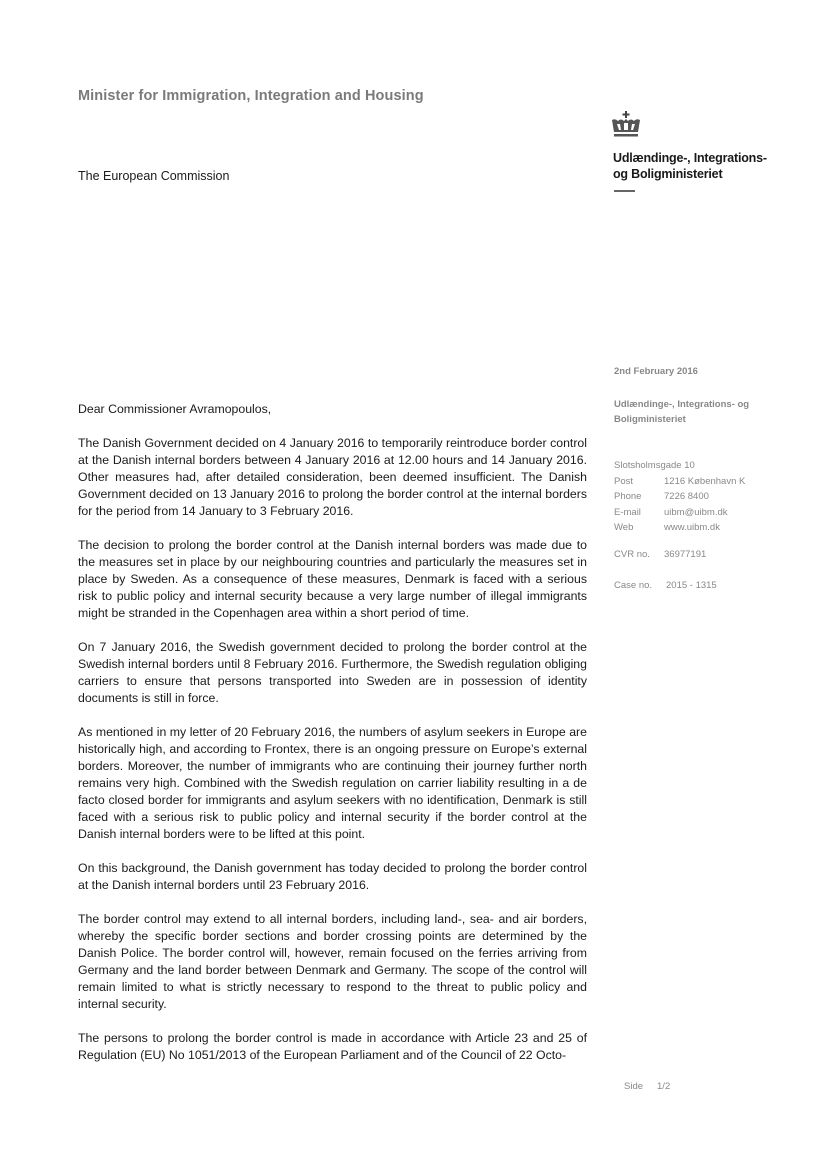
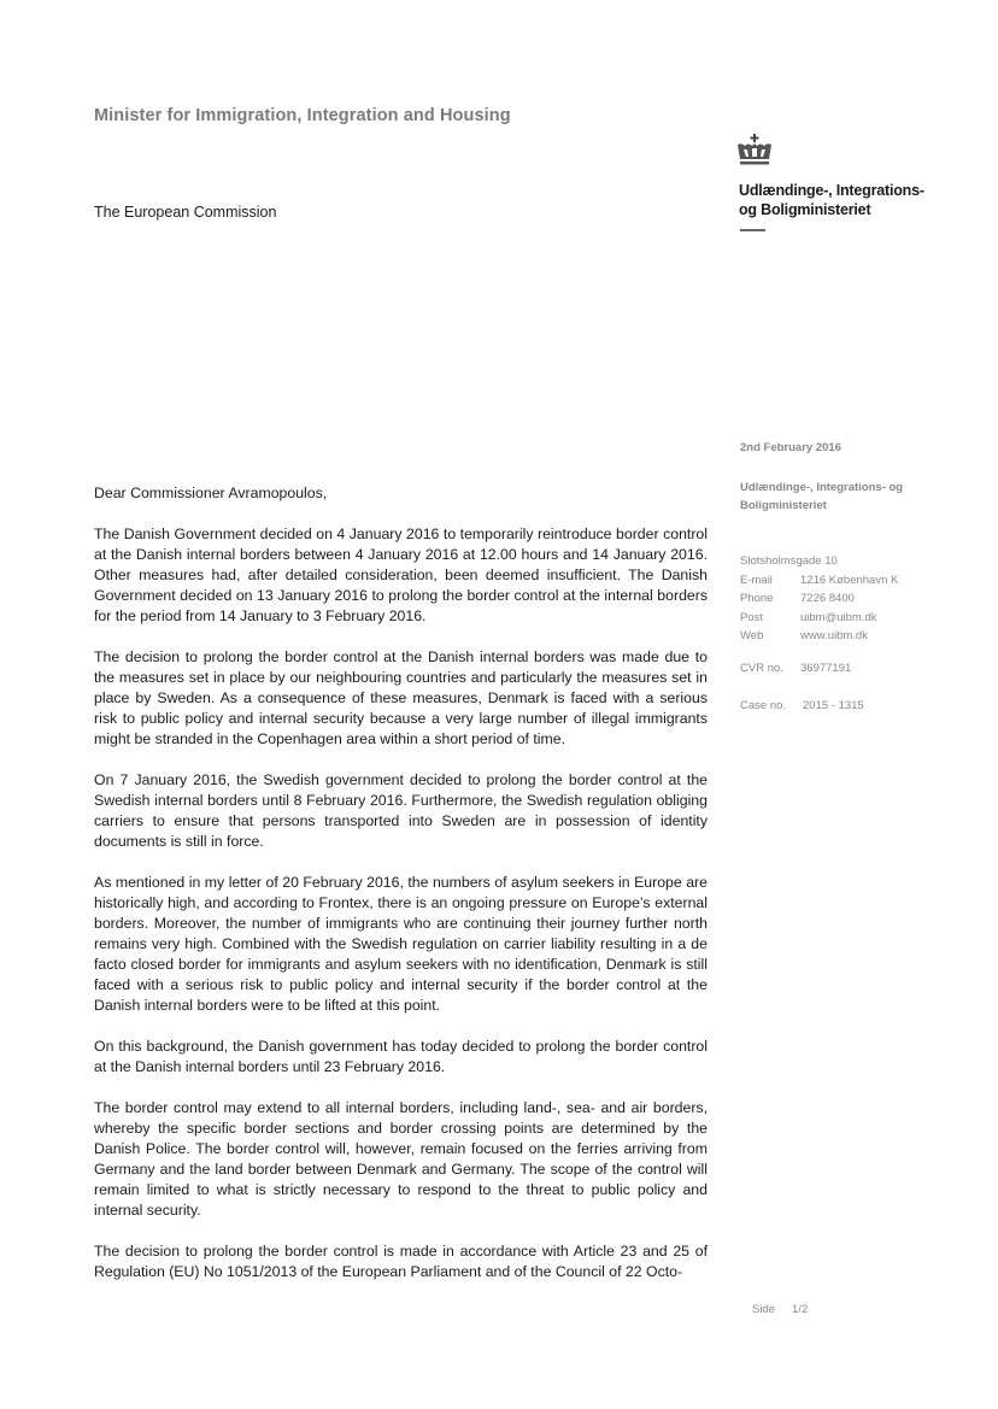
  Minister for Immigration, Integration and Housing
  The European Commission
  Udlændinge-, Integrations-
  og Boligministeriet
  2nd February 2016
  Udlændinge-, Integrations- og
  Boligministeriet
  Slotsholmsgade 10
- Post
+ E-mail
  1216 København K
  Phone
  7226 8400
- E-mail
+ Post
  uibm@uibm.dk
  Web
  www.uibm.dk
  CVR no.
  36977191
  Case no.
  2015 - 1315
  Dear Commissioner Avramopoulos,
  The Danish Government decided on 4 January 2016 to temporarily reintroduce border control at the Danish internal borders between 4 January 2016 at 12.00 hours and 14 January 2016. Other measures had, after detailed consideration, been deemed insufficient. The Danish Government decided on 13 January 2016 to prolong the border control at the internal borders for the period from 14 January to 3 February 2016.
  The decision to prolong the border control at the Danish internal borders was made due to the measures set in place by our neighbouring countries and particularly the measures set in place by Sweden. As a consequence of these measures, Denmark is faced with a serious risk to public policy and internal security because a very large number of illegal immigrants might be stranded in the Copenhagen area within a short period of time.
  On 7 January 2016, the Swedish government decided to prolong the border control at the Swedish internal borders until 8 February 2016. Furthermore, the Swedish regulation obliging carriers to ensure that persons transported into Sweden are in possession of identity documents is still in force.
  As mentioned in my letter of 20 February 2016, the numbers of asylum seekers in Europe are historically high, and according to Frontex, there is an ongoing pressure on Europe’s external borders. Moreover, the number of immigrants who are continuing their journey further north remains very high. Combined with the Swedish regulation on carrier liability resulting in a de facto closed border for immigrants and asylum seekers with no identification, Denmark is still faced with a serious risk to public policy and internal security if the border control at the Danish internal borders were to be lifted at this point.
  On this background, the Danish government has today decided to prolong the border control at the Danish internal borders until 23 February 2016.
  The border control may extend to all internal borders, including land-, sea- and air borders, whereby the specific border sections and border crossing points are determined by the Danish Police. The border control will, however, remain focused on the ferries arriving from Germany and the land border between Denmark and Germany. The scope of the control will remain limited to what is strictly necessary to respond to the threat to public policy and internal security.
- The persons to prolong the border control is made in accordance with Article 23 and 25 of Regulation (EU) No 1051/2013 of the European Parliament and of the Council of 22 Octo-
+ The decision to prolong the border control is made in accordance with Article 23 and 25 of Regulation (EU) No 1051/2013 of the European Parliament and of the Council of 22 Octo-
  Side
  1/2
